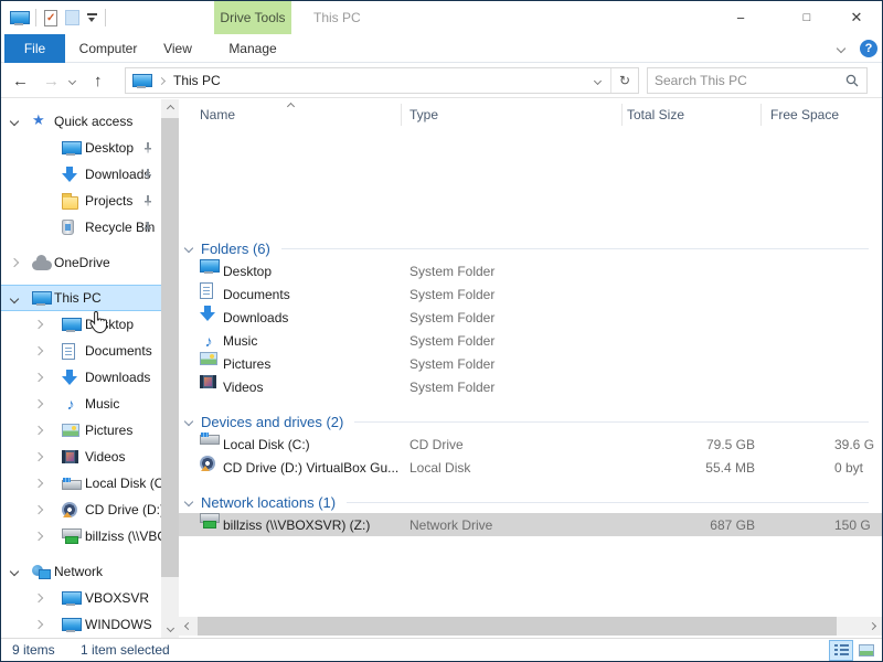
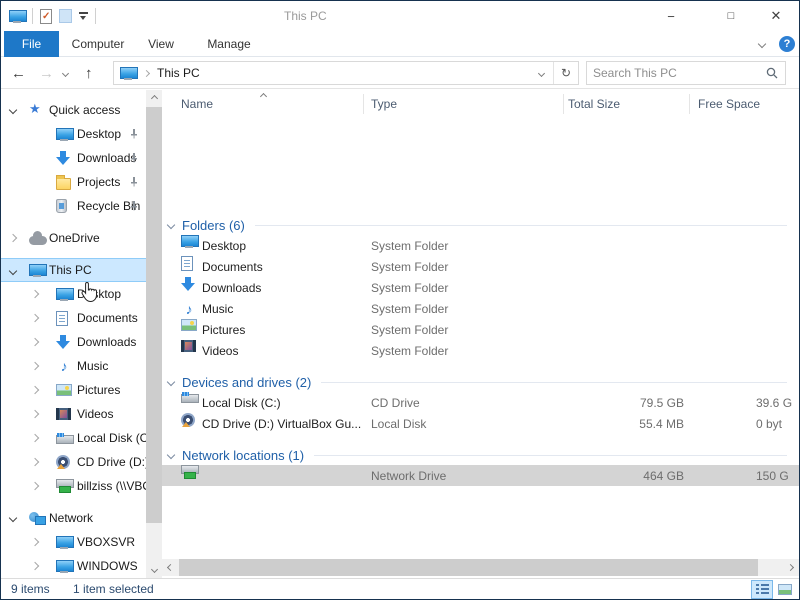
- Drive Tools
  This PC
  −
  □
  ✕
  File
  Computer
  View
  Manage
  ?
  ←
  →
  ↑
  This PC
  ↻
  Search This PC
  ★
  Quick access
  Desktop
  Download
  Projects
  Recycle Bn
  OneDrive
  This PC
  Dktop
  Documents
  Downloads
  ♪
  Music
  Pictures
  Videos
  Local Disk (C
  CD Drive (D:
  billziss (\\VB
  Network
  VBOXSVR
  WINDOWS
  Name
  Type
  Total Size
  Free Space
  Folders (6)
  Desktop
  System Folder
  Documents
  System Folder
  Downloads
  System Folder
  ♪
  Music
  System Folder
  Pictures
  System Folder
  Videos
  System Folder
  Devices and drives (2)
  Local Disk (C:)
  CD Drive
  79.5 GB
  39.6 G
  CD Drive (D:) VirtualBox Gu...
  Local Disk
  55.4 MB
  0 byt
  Network locations (1)
- billziss (\\VBOXSVR) (Z:)
  Network Drive
- 687 GB
+ 464 GB
  150 G
  9 items
  1 item selected
